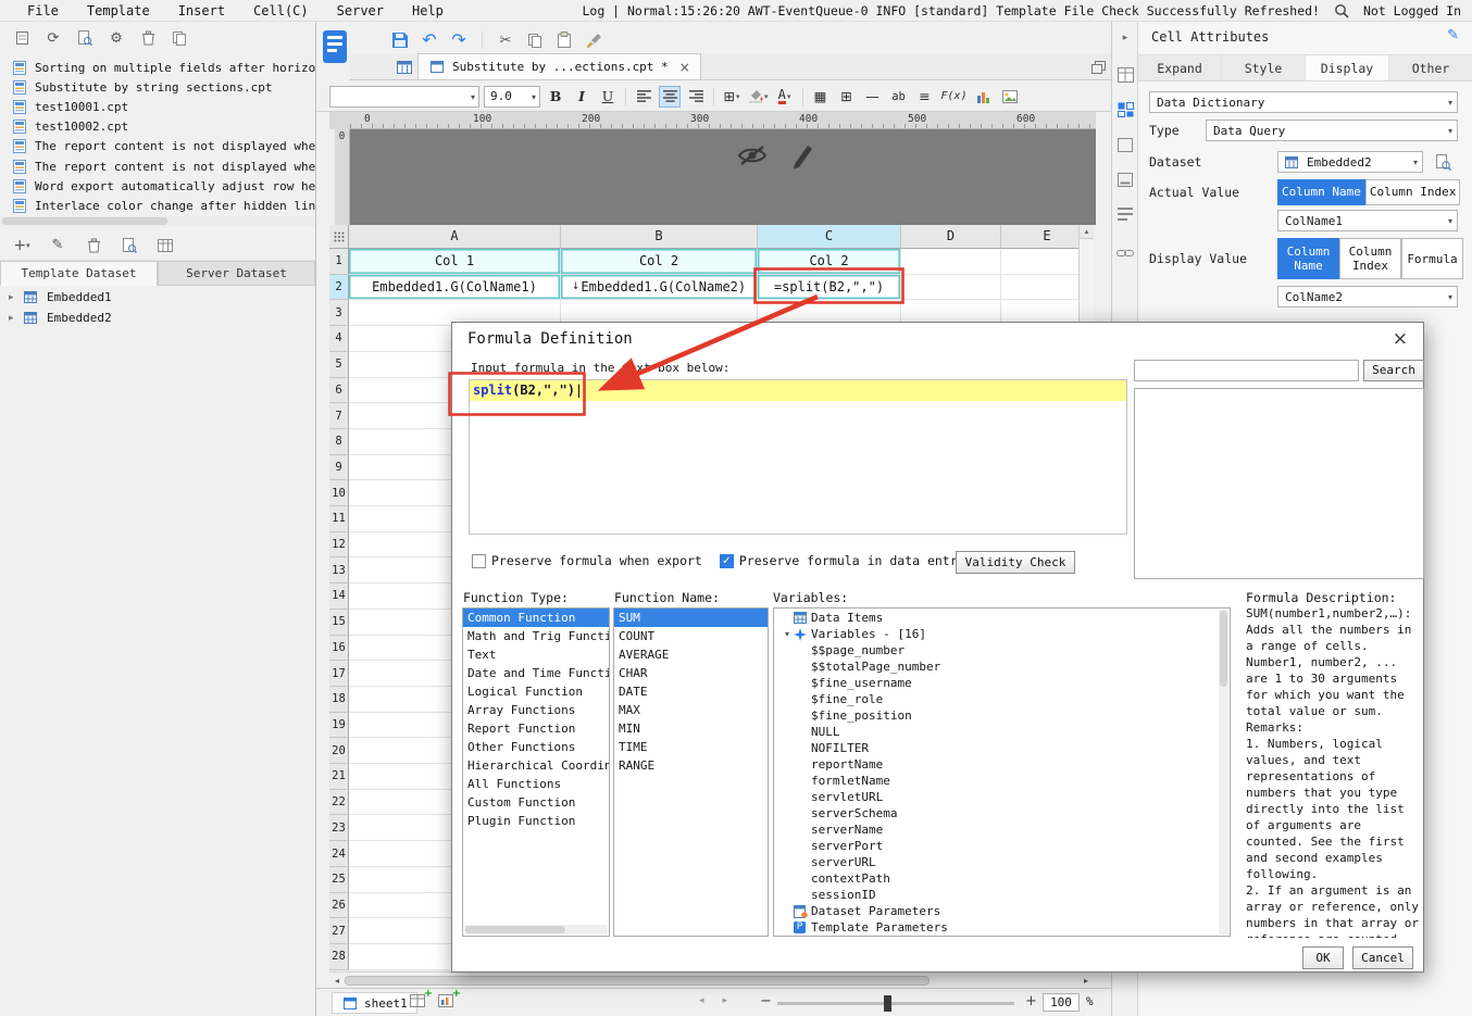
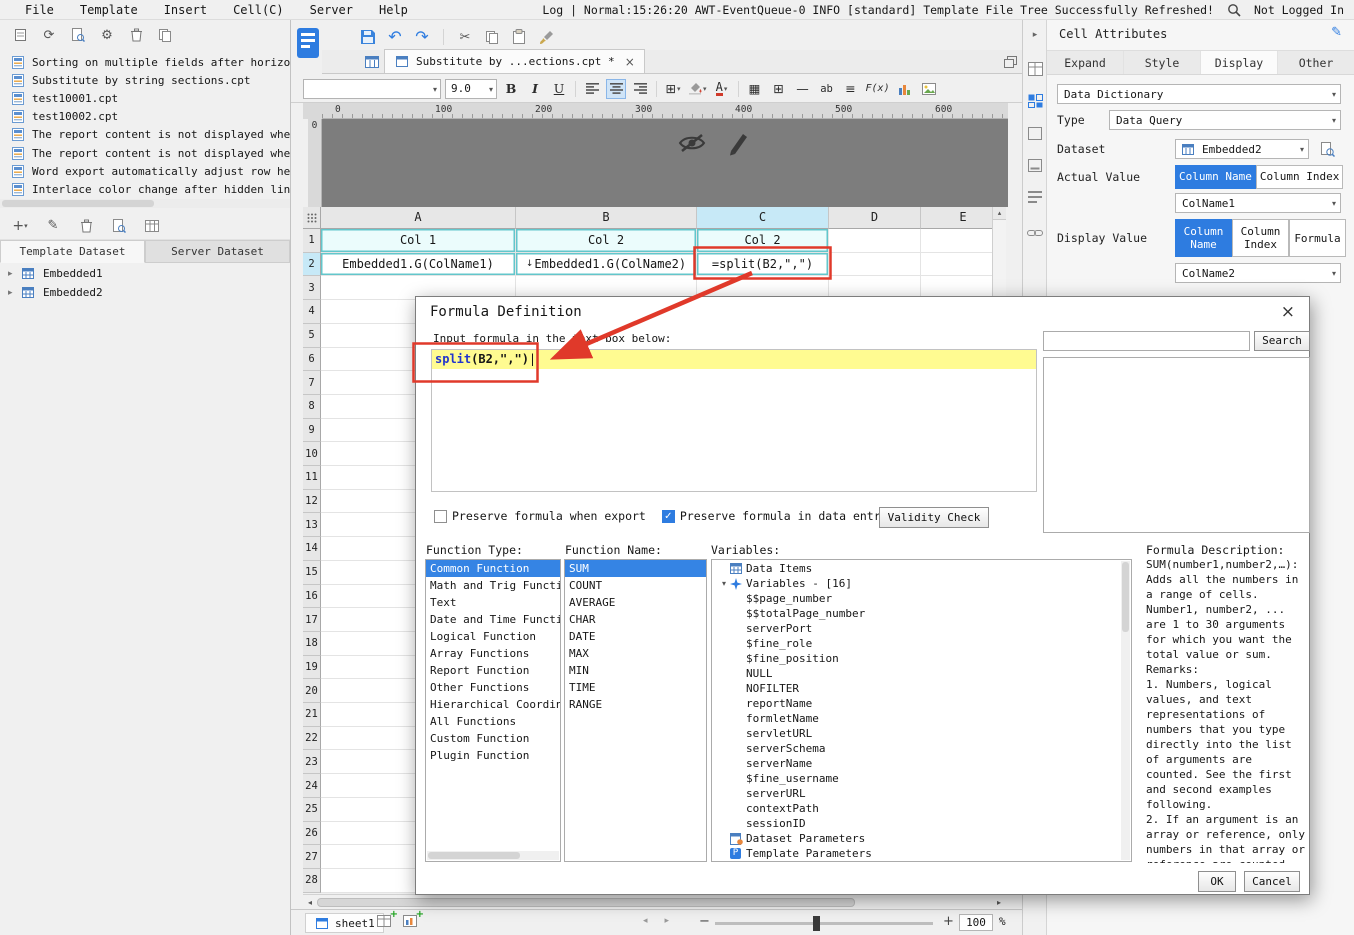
  File
  Template
  Insert
  Cell(C)
  Server
  Help
- Log | Normal:15:26:20 AWT-EventQueue-0 INFO [standard] Template File Check Successfully Refreshed!
+ Log | Normal:15:26:20 AWT-EventQueue-0 INFO [standard] Template File Tree Successfully Refreshed!
  Not Logged In
  ⟳
  ⚙
  Sorting on multiple fields after horizo
  Substitute by string sections.cpt
  test10001.cpt
  test10002.cpt
  The report content is not displayed whe
  The report content is not displayed whe
  Word export automatically adjust row he
  Interlace color change after hidden lin
  +
  ▾
  ✎
  Template Dataset
  Server Dataset
  ▸
  Embedded1
  ▸
  Embedded2
  ↶
  ↷
  ✂
  Substitute by ...ections.cpt *
  ×
  ▾
  9.0
  ▾
  B
  I
  U
  ⊞
  ▾
  ▾
  A
  ▾
  ▦
  ⊞
  —
  ab
  ≡
  F(x)
  0
  100
  200
  300
  400
  500
  600
  0
  A
  B
  C
  D
  E
  1
  Col 1
  Col 2
  Col 2
  2
  Embedded1.G(ColName1)
  ↓
  Embedded1.G(ColName2)
  =split(B2,",")
  3
  4
  5
  6
  7
  8
  9
  10
  11
  12
  13
  14
  15
  16
  17
  18
  19
  20
  21
  22
  23
  24
  25
  26
  27
  28
  ▴
  ◂
  ▸
  sheet1
  +
  +
  ◂
  ▸
  −
  +
  100
  %
  ▸
  Cell Attributes
  ✎
  Expand
  Style
  Display
  Other
  Data Dictionary
  ▾
  Type
  Data Query
  ▾
  Dataset
  Embedded2
  ▾
  Actual Value
  Column Name
  Column Index
  ColName1
  ▾
  Display Value
  Column Name
  Column Index
  Formula
  ColName2
  ▾
  Formula Definition
  ×
  Input formula in the tex box below:
  split(B2,",")|
  Search
  Preserve formula when export
  ✓
  Preserve formula in data entr
  Validity Check
  Function Type:
  Function Name:
  Variables:
  Formula Description:
  Common Function
  Math and Trig Functi
  Text
  Date and Time Functi
  Logical Function
  Array Functions
  Report Function
  Other Functions
  Hierarchical Coordin
  All Functions
  Custom Function
  Plugin Function
  SUM
  COUNT
  AVERAGE
  CHAR
  DATE
  MAX
  MIN
  TIME
  RANGE
  Data Items
  ▾
  Variables - [16]
  $$page_number
  $$totalPage_number
- $fine_username
+ serverPort
  $fine_role
  $fine_position
  NULL
  NOFILTER
  reportName
  formletName
  servletURL
  serverSchema
  serverName
- serverPort
+ $fine_username
  serverURL
  contextPath
  sessionID
  Dataset Parameters
  P
  Template Parameters
  SUM(number1,number2,…):
  Adds all the numbers in a range of cells.
  Number1, number2, ... are 1 to 30 arguments for which you want the total value or sum.
  Remarks:
  1. Numbers, logical values, and text representations of numbers that you type directly into the list of arguments are counted. See the first and second examples following.
  2. If an argument is an array or reference, only numbers in that array or
  OK
  Cancel
